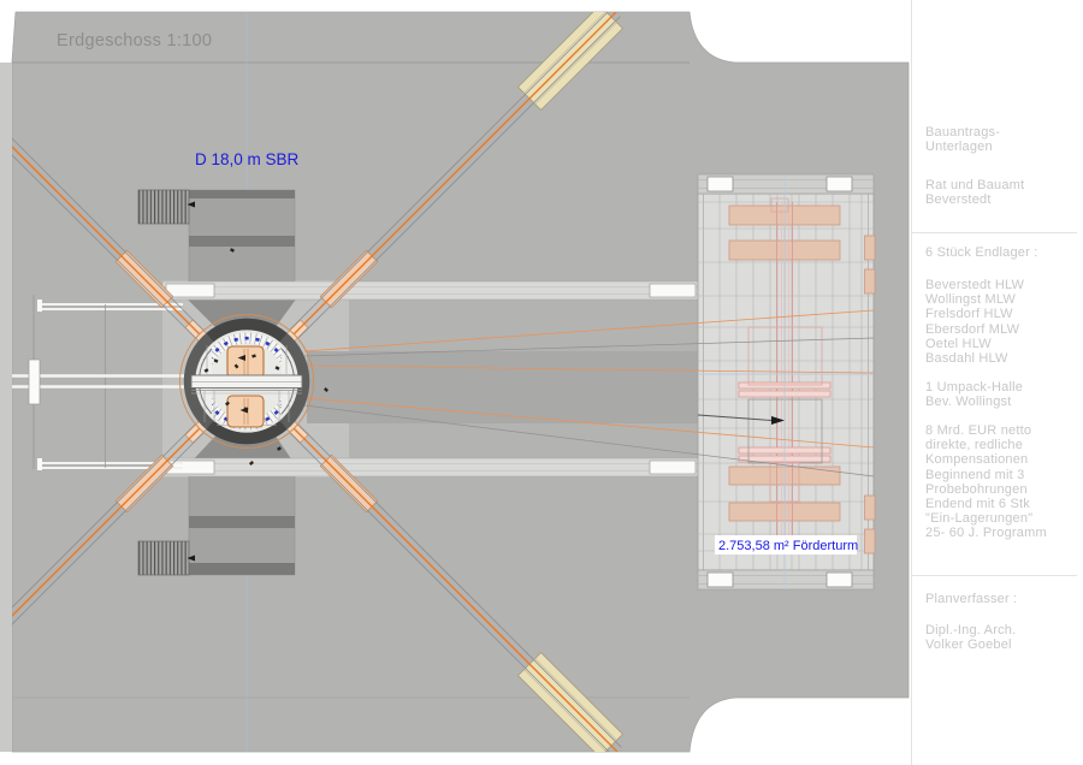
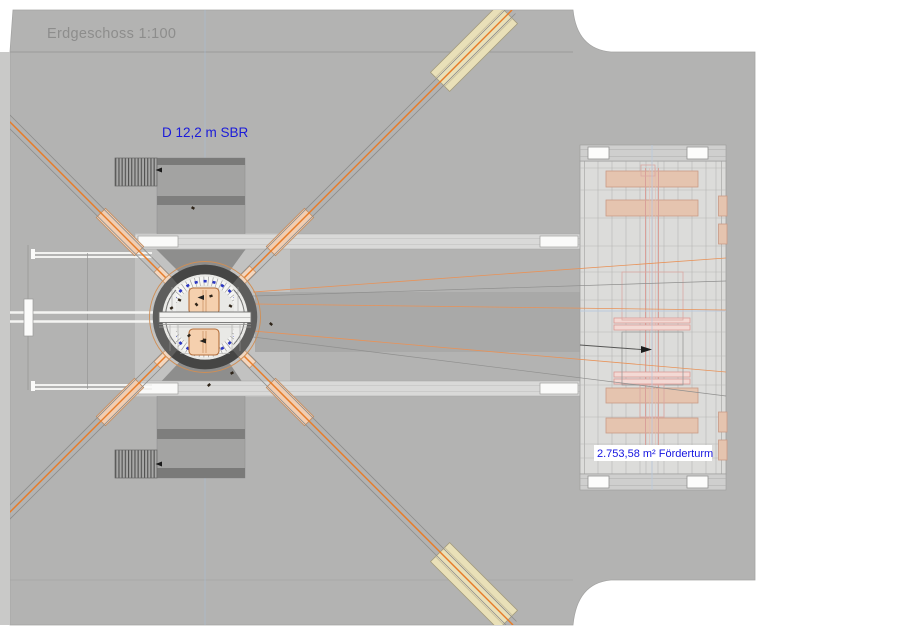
  2.753,58 m² Förderturm
  Erdgeschoss 1:100
- D 18,0 m SBR
+ D 12,2 m SBR
- Bauantrags-
- Unterlagen
- Rat und Bauamt
- Beverstedt
- 6 Stück Endlager :
- Beverstedt HLW
- Wollingst MLW
- Frelsdorf HLW
- Ebersdorf MLW
- Oetel HLW
- Basdahl HLW
- 1 Umpack-Halle
- Bev. Wollingst
- 8 Mrd. EUR netto
- direkte, redliche
- Kompensationen
- Beginnend mit 3
- Probebohrungen
- Endend mit 6 Stk
- "Ein-Lagerungen"
- 25- 60 J. Programm
- Planverfasser :
- Dipl.-Ing. Arch.
- Volker Goebel
